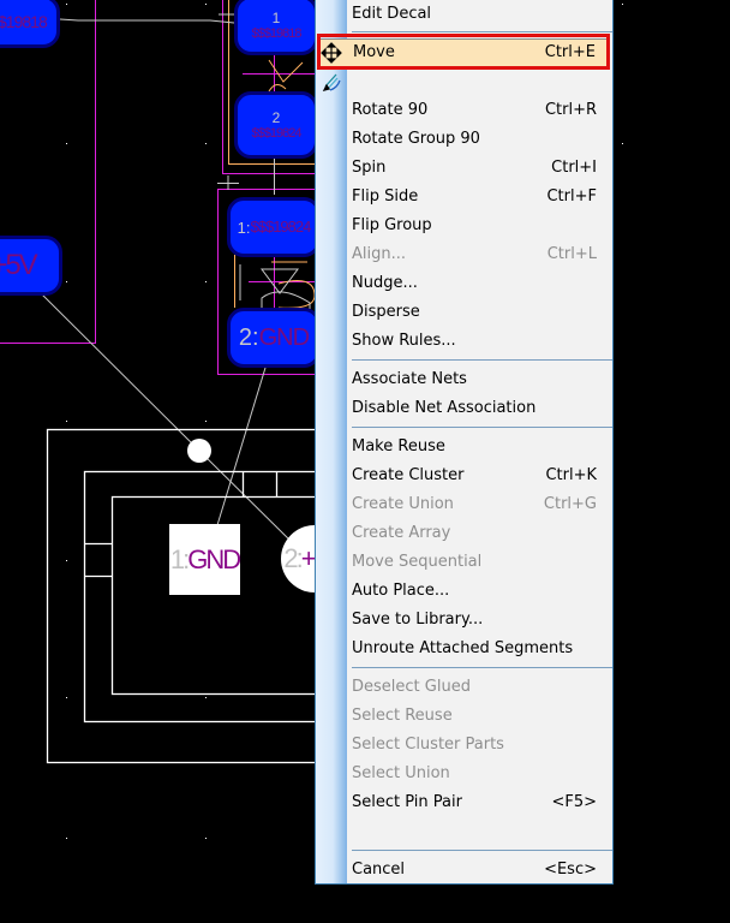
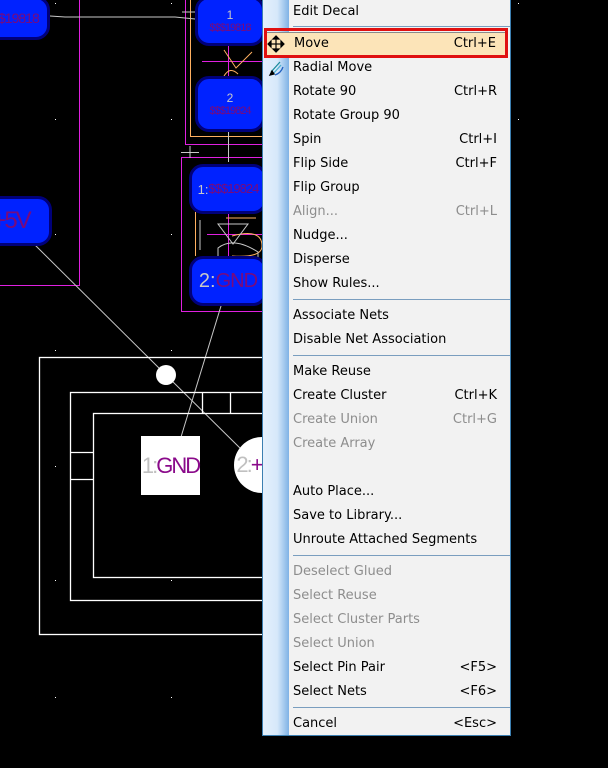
  $19818
  1
  $$$19818
  2
  $$$19824
  1:
  $$$19824
  2:
  GND
  1:
  GND
  2:
  +
  Edit Decal
  Move
  Ctrl+E
+ Radial Move
  Rotate 90
  Ctrl+R
  Rotate Group 90
  Spin
  Ctrl+I
  Flip Side
  Ctrl+F
  Flip Group
  Align...
  Ctrl+L
  Nudge...
  Disperse
  Show Rules...
  Associate Nets
  Disable Net Association
  Make Reuse
  Create Cluster
  Ctrl+K
  Create Union
  Ctrl+G
  Create Array
- Move Sequential
  Auto Place...
  Save to Library...
  Unroute Attached Segments
  Deselect Glued
  Select Reuse
  Select Cluster Parts
  Select Union
  Select Pin Pair
  <F5>
+ Select Nets
+ <F6>
  Cancel
  <Esc>
